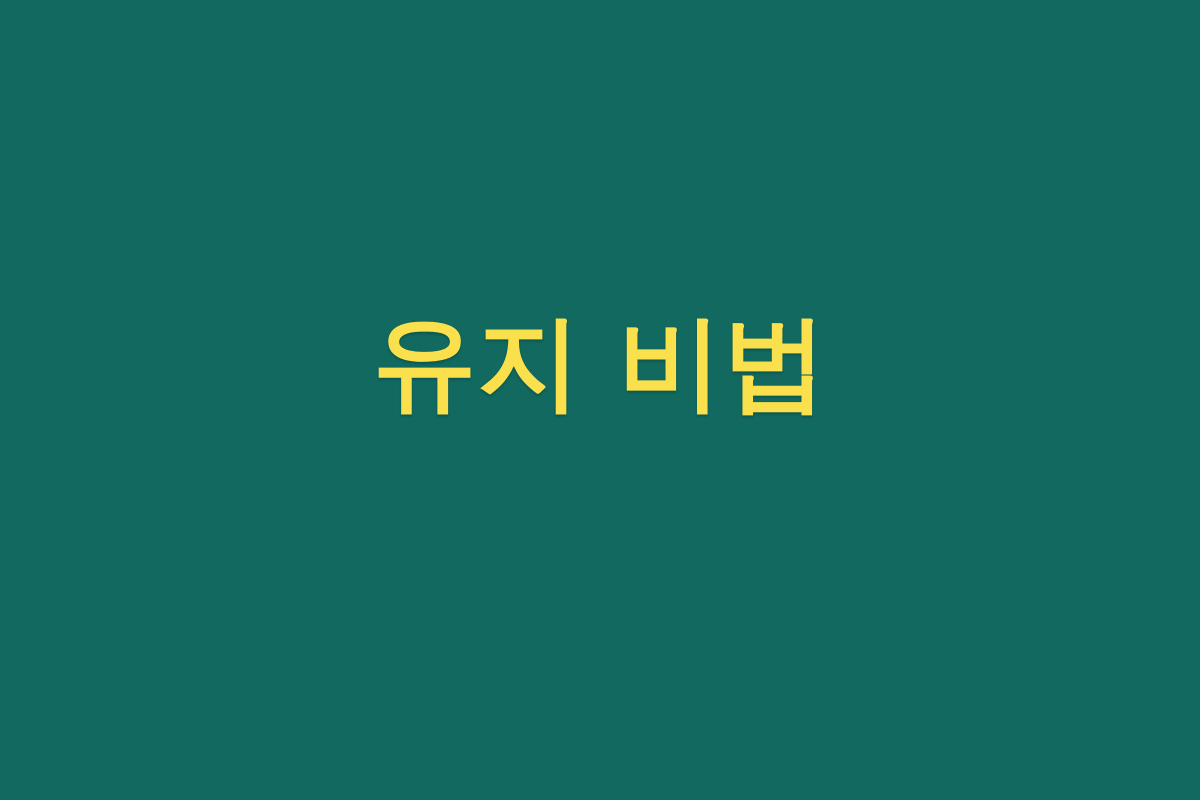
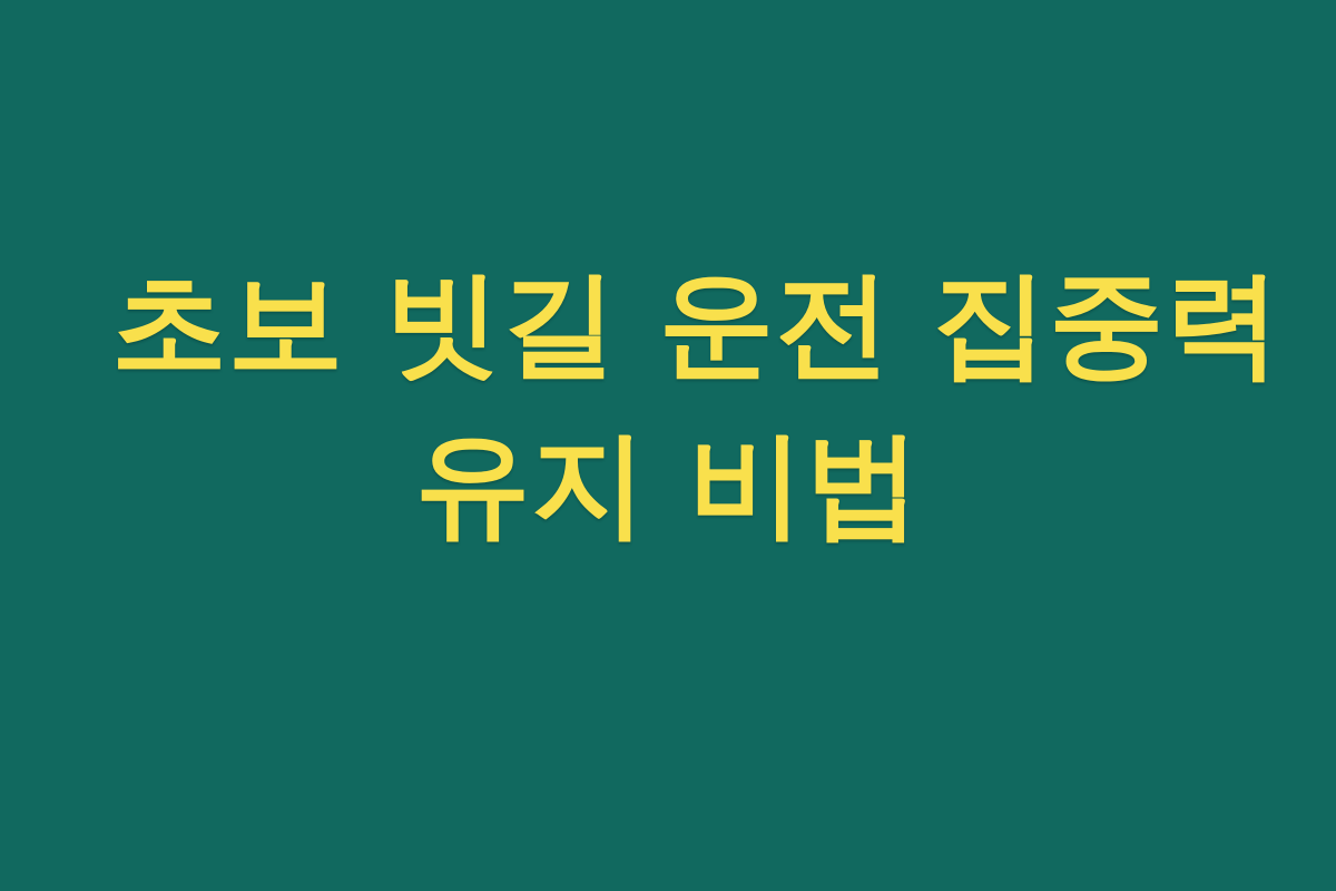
+ 초보 빗길 운전 집중력
  유지 비법
